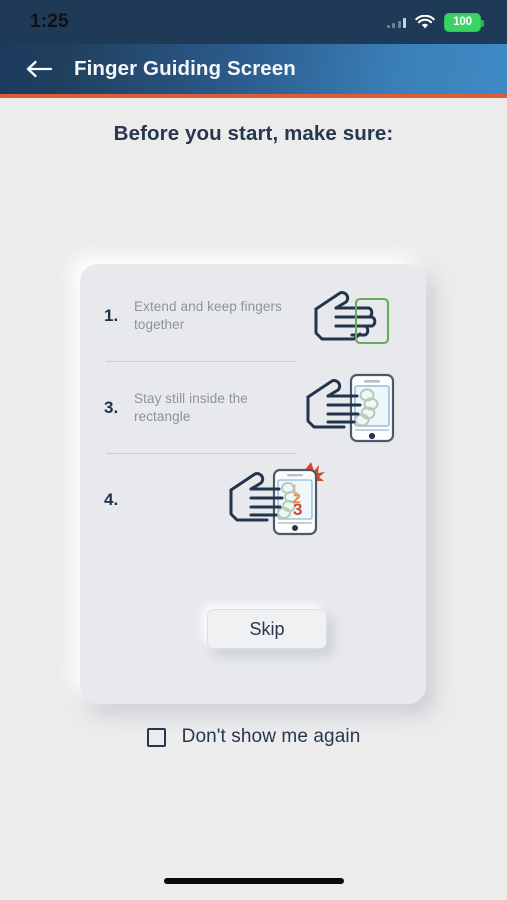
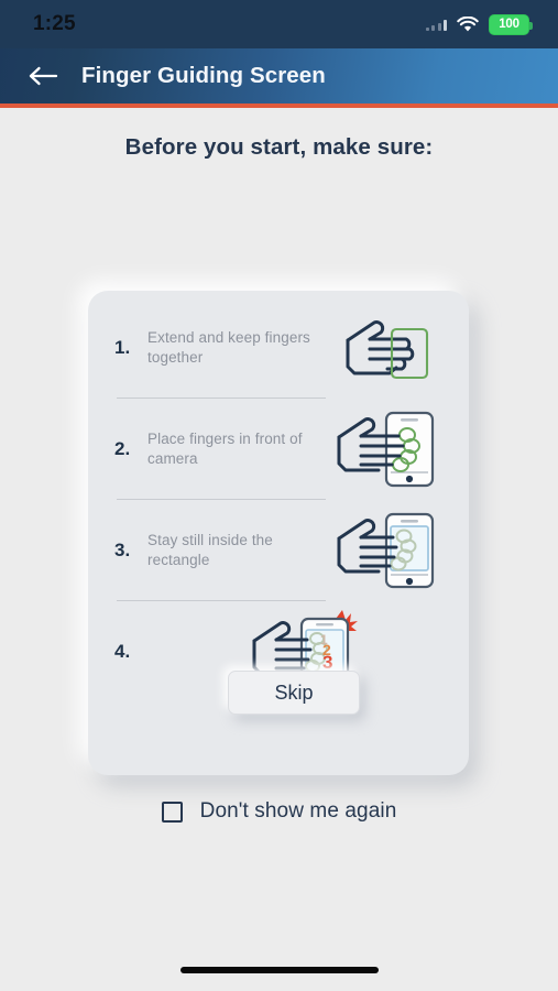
  1:25
  100
  Finger Guiding Screen
  Before you start, make sure:
  1.
  Extend and keep fingers together
+ 2.
+ Place fingers in front of camera
  3.
  Stay still inside the rectangle
  4.
  1
  2
  3
  Skip
  Don't show me again
